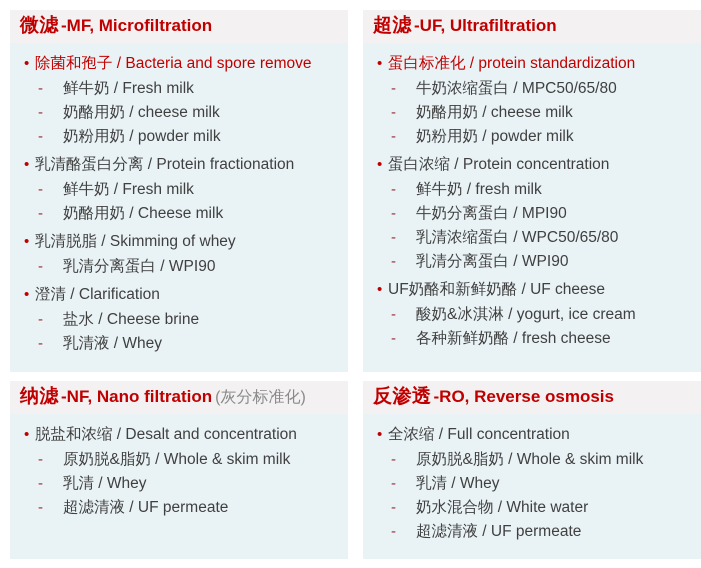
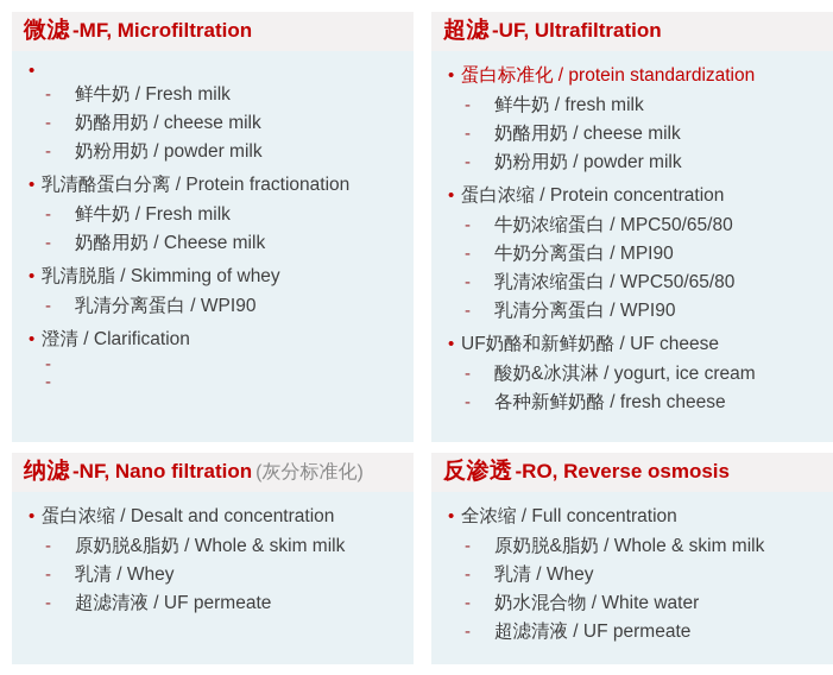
  微滤-MF, Microfiltration
  •
- 除菌和孢子 / Bacteria and spore remove
  -
  鲜牛奶 / Fresh milk
  -
  奶酪用奶 / cheese milk
  -
  奶粉用奶 / powder milk
  •
  乳清酪蛋白分离 / Protein fractionation
  -
  鲜牛奶 / Fresh milk
  -
  奶酪用奶 / Cheese milk
  •
  乳清脱脂 / Skimming of whey
  -
  乳清分离蛋白 / WPI90
  •
  澄清 / Clarification
  -
- 盐水 / Cheese brine
  -
- 乳清液 / Whey
  超滤-UF, Ultrafiltration
  •
  蛋白标准化 / protein standardization
  -
- 牛奶浓缩蛋白 / MPC50/65/80
+ 鲜牛奶 / fresh milk
  -
  奶酪用奶 / cheese milk
  -
  奶粉用奶 / powder milk
  •
  蛋白浓缩 / Protein concentration
  -
- 鲜牛奶 / fresh milk
+ 牛奶浓缩蛋白 / MPC50/65/80
  -
  牛奶分离蛋白 / MPI90
  -
  乳清浓缩蛋白 / WPC50/65/80
  -
  乳清分离蛋白 / WPI90
  •
  UF奶酪和新鲜奶酪 / UF cheese
  -
  酸奶&冰淇淋 / yogurt, ice cream
  -
  各种新鲜奶酪 / fresh cheese
  纳滤-NF, Nano filtration (灰分标准化)
  •
- 脱盐和浓缩 / Desalt and concentration
+ 蛋白浓缩 / Desalt and concentration
  -
  原奶脱&脂奶 / Whole & skim milk
  -
  乳清 / Whey
  -
  超滤清液 / UF permeate
  反渗透-RO, Reverse osmosis
  •
  全浓缩 / Full concentration
  -
  原奶脱&脂奶 / Whole & skim milk
  -
  乳清 / Whey
  -
  奶水混合物 / White water
  -
  超滤清液 / UF permeate
